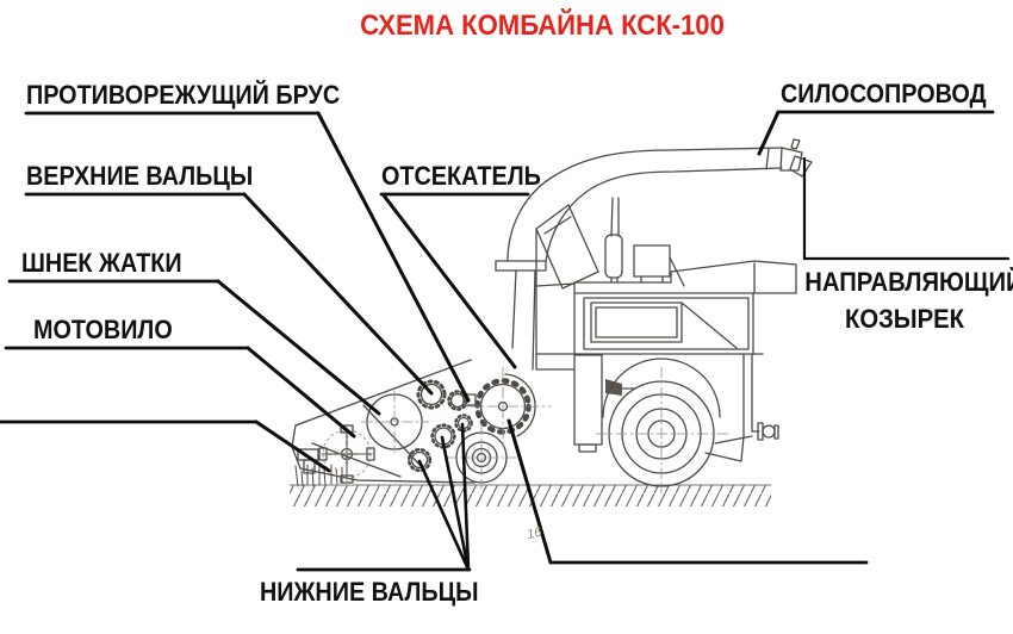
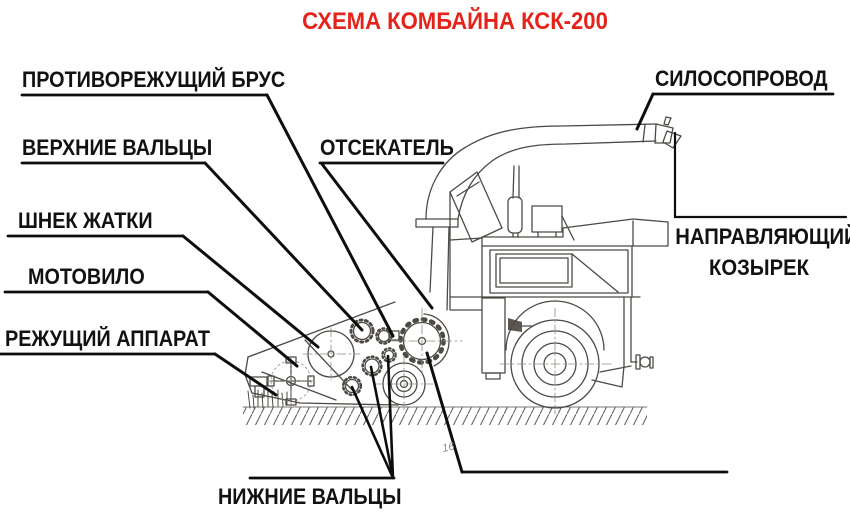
- СХЕМА КОМБАЙНА КСК-100
+ СХЕМА КОМБАЙНА КСК-200
  ПРОТИВОРЕЖУЩИЙ БРУС
  ВЕРХНИЕ ВАЛЬЦЫ
  ШНЕК ЖАТКИ
  МОТОВИЛО
+ РЕЖУЩИЙ АППАРАТ
  ОТСЕКАТЕЛЬ
  СИЛОСОПРОВОД
  НАПРАВЛЯЮЩИ
  КОЗЫРЕК
  НИЖНИЕ ВАЛЬЦЫ
